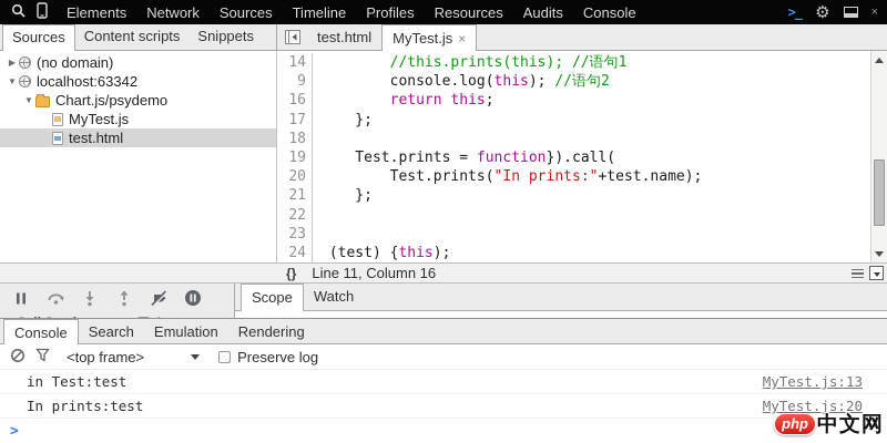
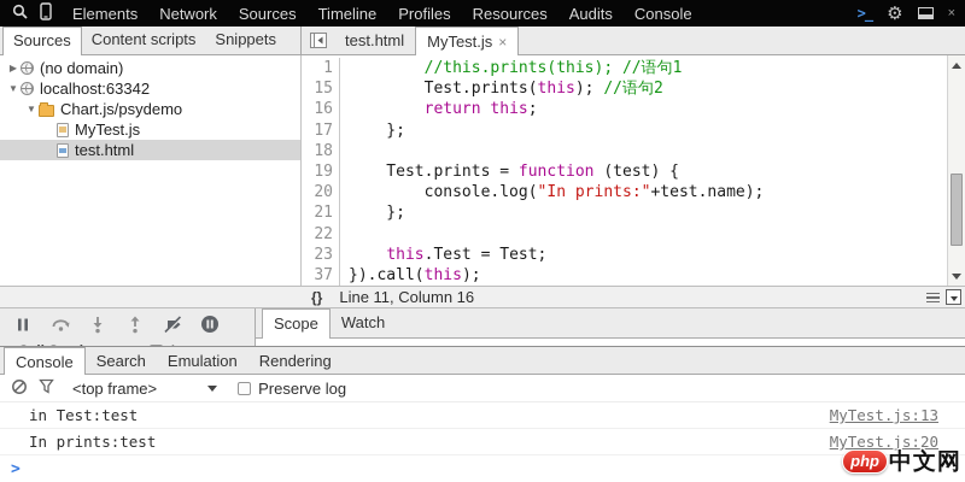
  Elements Network Sources Timeline Profiles Resources Audits Console
  >_
  ⚙
  ×
  Sources
  Content scripts
  Snippets
  test.html
  MyTest.js
  ×
  ▶
  (no domain)
  ▼
  localhost:63342
  ▼
  Chart.js/psydemo
  MyTest.js
  test.html
- 14
+ 1
  //this.prints(this); //语句1
- 9
+ 15
- console.log(this); //语句2
+ Test.prints(this); //语句2
  16
  return this;
  17
  };
  18
  19
- Test.prints = function}).call(
+ Test.prints = function (test) {
  20
- Test.prints("In prints:"+test.name);
+ console.log("In prints:"+test.name);
  21
  };
  22
  23
+ this.Test = Test;
- 24
+ 37
- (test) {this);
+ }).call(this);
  {}
  Line 11, Column 16
  Scope
  Watch
  Console
  Search
  Emulation
  Rendering
  <top frame>
  Preserve log
  in Test:test
  MyTest.js:13
  In prints:test
  MyTest.js:20
  >
  php
  中文网
